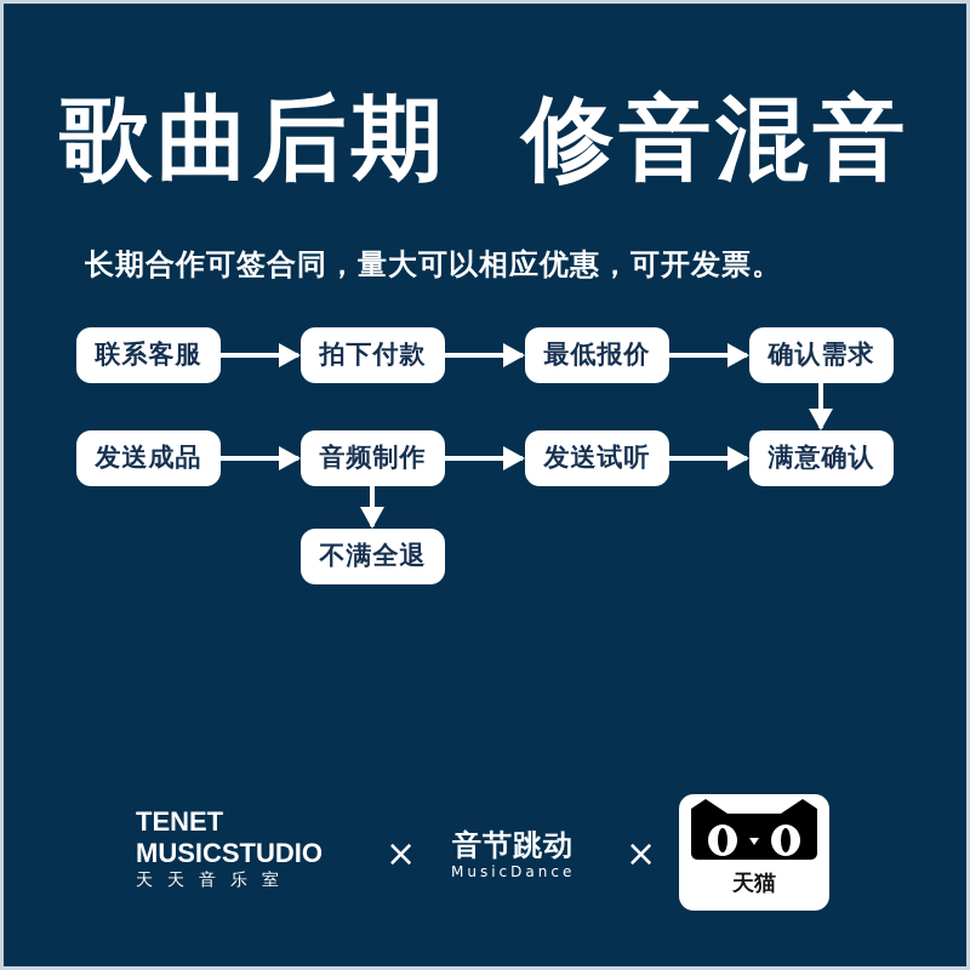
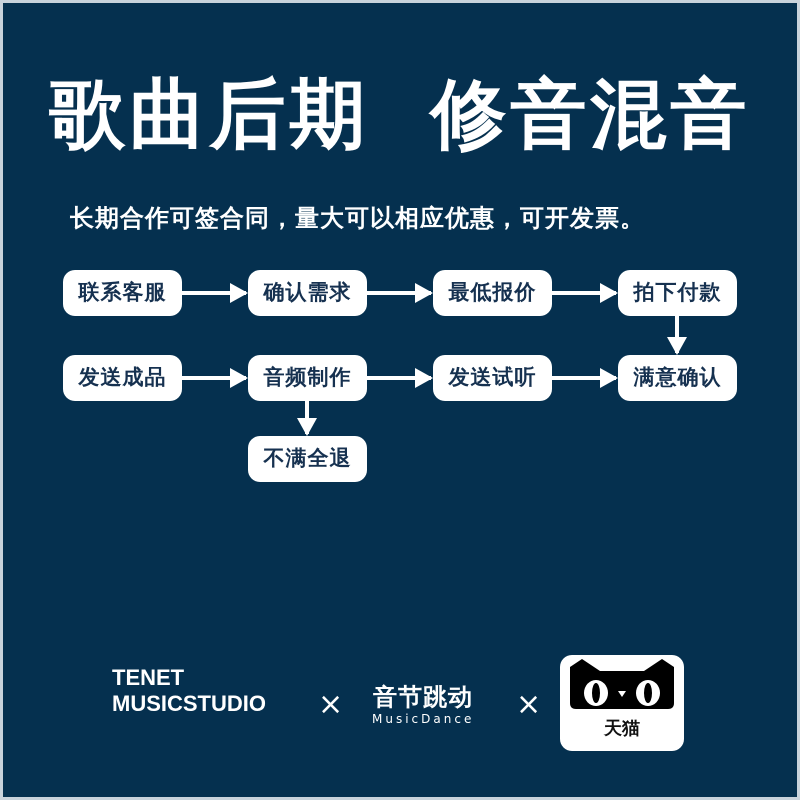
  歌曲后期 修音混音
  长期合作可签合同，量大可以相应优惠，可开发票。
  联系客服
- 拍下付款
+ 确认需求
  最低报价
- 确认需求
+ 拍下付款
  发送成品
  音频制作
  发送试听
  满意确认
  不满全退
  TENET
  MUSICSTUDIO
- 天天音乐室
  ×
  音节跳动
  MusicDance
  ×
  天猫
